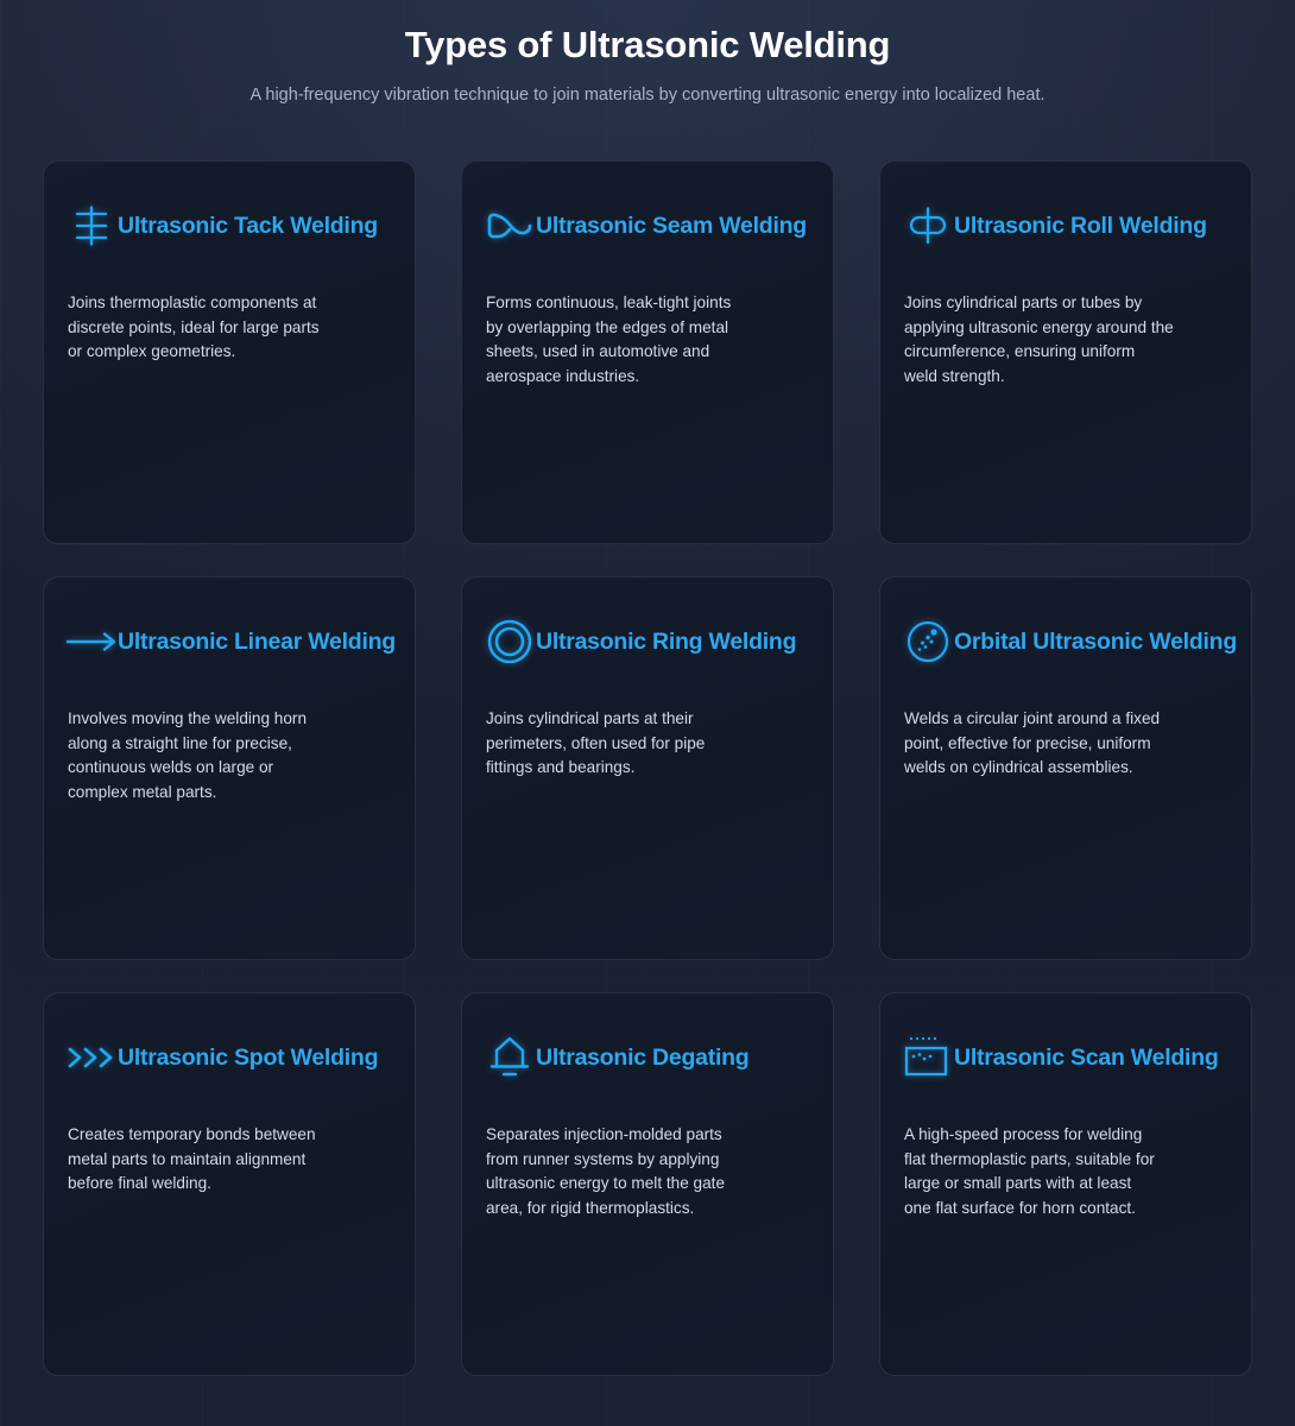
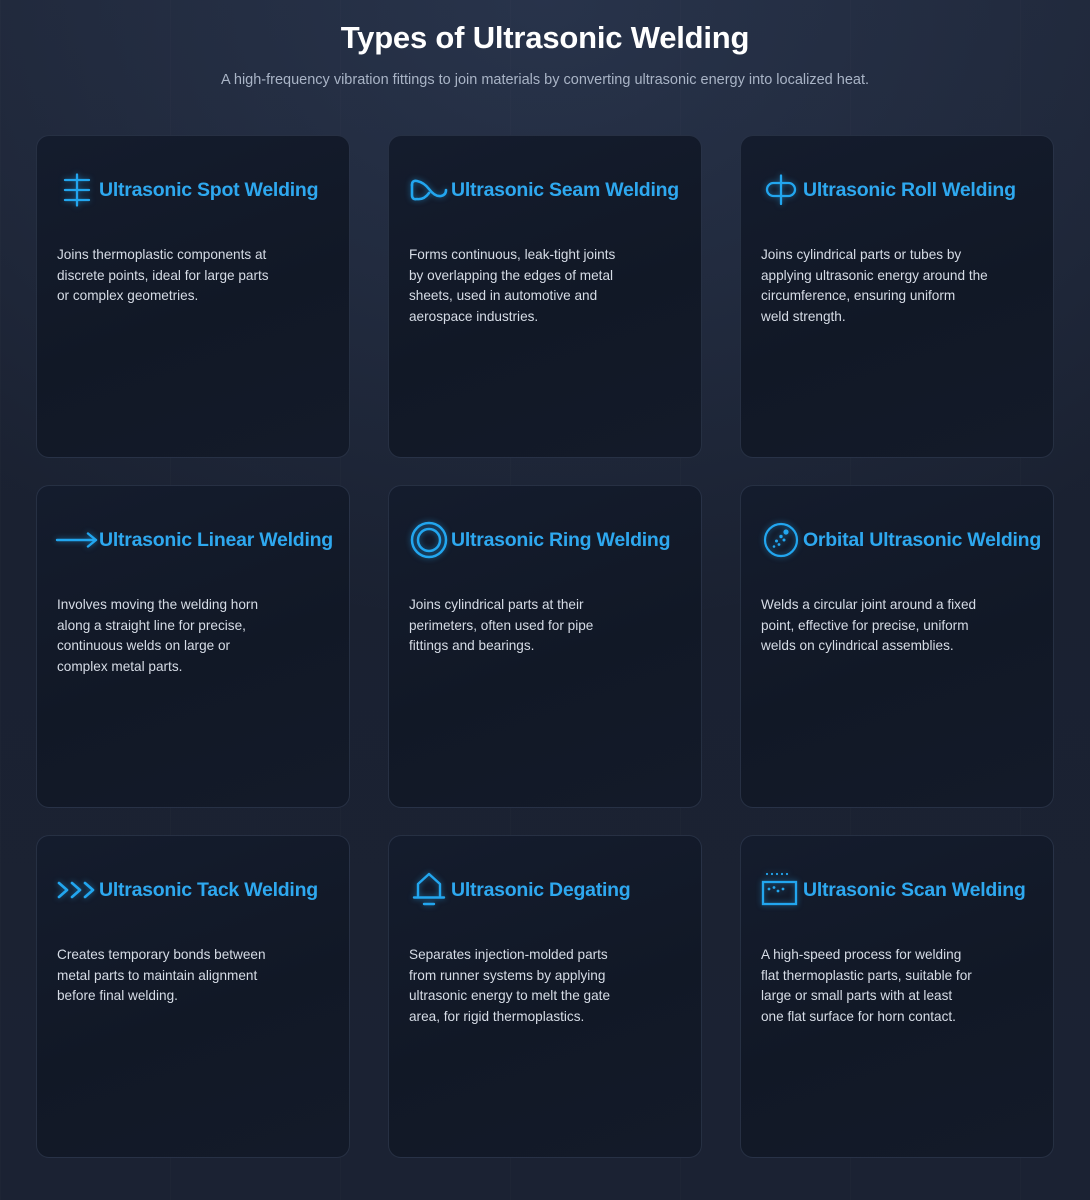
  Types of Ultrasonic Welding
- A high-frequency vibration technique to join materials by converting ultrasonic energy into localized heat.
+ A high-frequency vibration fittings to join materials by converting ultrasonic energy into localized heat.
- Ultrasonic Tack Welding
+ Ultrasonic Spot Welding
  Joins thermoplastic components at
  discrete points, ideal for large parts
  or complex geometries.
  Ultrasonic Seam Welding
  Forms continuous, leak-tight joints
  by overlapping the edges of metal
  sheets, used in automotive and
  aerospace industries.
  Ultrasonic Roll Welding
  Joins cylindrical parts or tubes by
  applying ultrasonic energy around the
  circumference, ensuring uniform
  weld strength.
  Ultrasonic Linear Welding
  Involves moving the welding horn
  along a straight line for precise,
  continuous welds on large or
  complex metal parts.
  Ultrasonic Ring Welding
  Joins cylindrical parts at their
  perimeters, often used for pipe
  fittings and bearings.
  Orbital Ultrasonic Welding
  Welds a circular joint around a fixed
  point, effective for precise, uniform
  welds on cylindrical assemblies.
- Ultrasonic Spot Welding
+ Ultrasonic Tack Welding
  Creates temporary bonds between
  metal parts to maintain alignment
  before final welding.
  Ultrasonic Degating
  Separates injection-molded parts
  from runner systems by applying
  ultrasonic energy to melt the gate
  area, for rigid thermoplastics.
  Ultrasonic Scan Welding
  A high-speed process for welding
  flat thermoplastic parts, suitable for
  large or small parts with at least
  one flat surface for horn contact.
